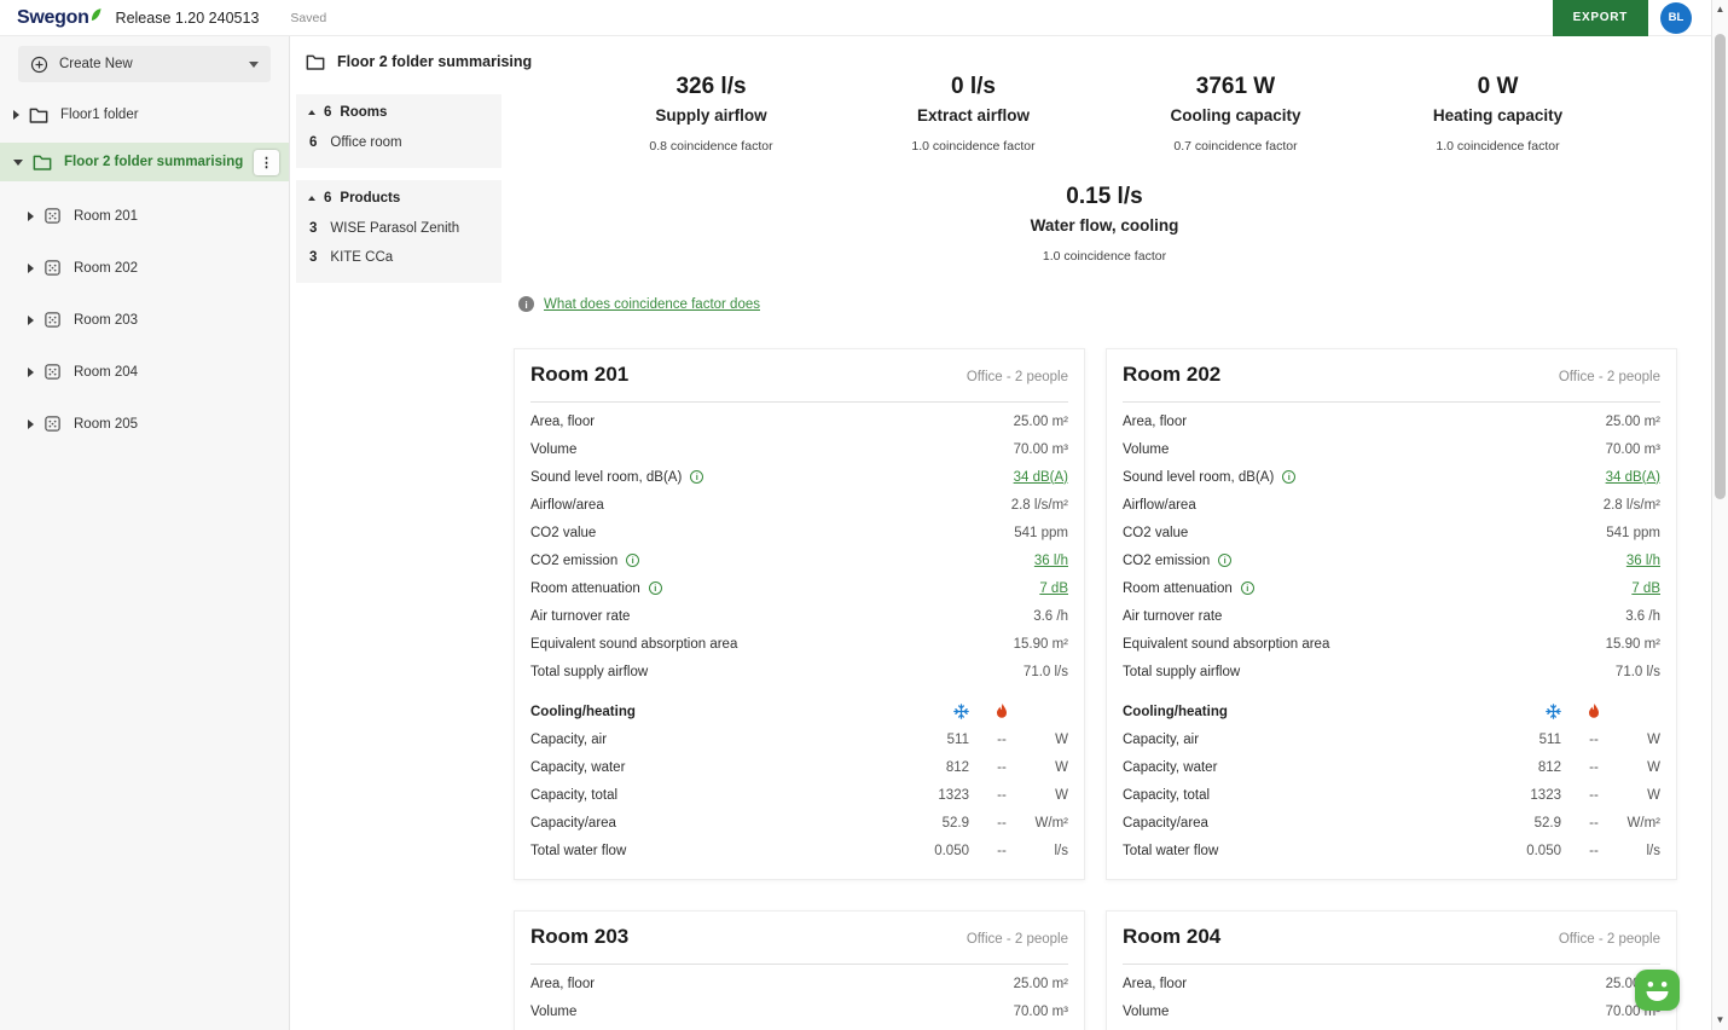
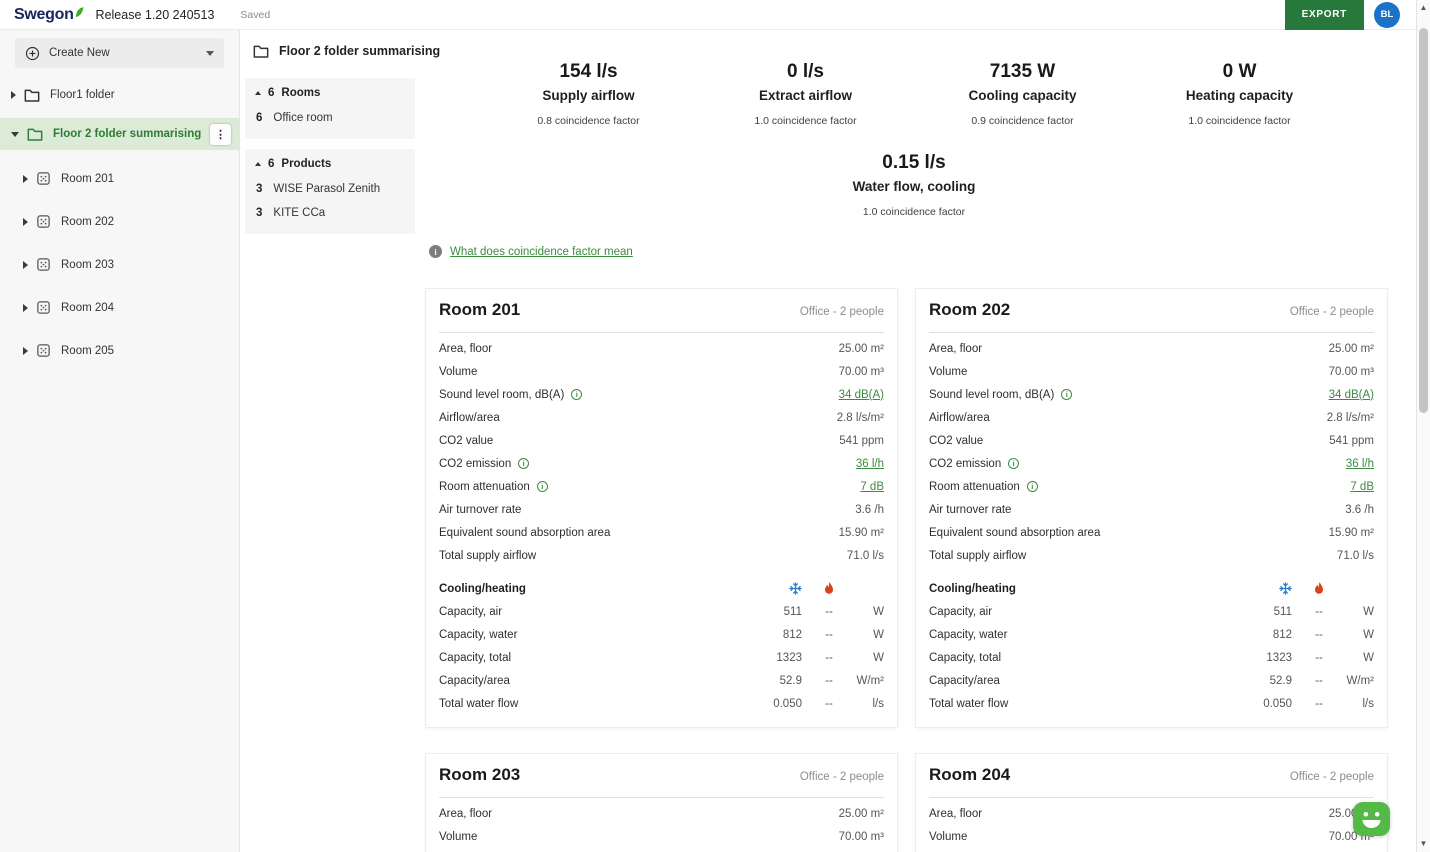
  Swegon
  Release 1.20 240513
  Saved
  EXPORT
  BL
  Create New
  Floor1 folder
  Floor 2 folder summarising
  ⋮
  Room 201
  Room 202
  Room 203
  Room 204
  Room 205
  Floor 2 folder summarising
  6
  Rooms
  6
  Office room
  6
  Products
  3
  WISE Parasol Zenith
  3
  KITE CCa
- 326 l/s
+ 154 l/s
  Supply airflow
  0.8 coincidence factor
  0 l/s
  Extract airflow
  1.0 coincidence factor
- 3761 W
+ 7135 W
  Cooling capacity
- 0.7 coincidence factor
+ 0.9 coincidence factor
  0 W
  Heating capacity
  1.0 coincidence factor
  0.15 l/s
  Water flow, cooling
  1.0 coincidence factor
  i
- What does coincidence factor does
+ What does coincidence factor mean
  Room 201
  Office - 2 people
  Area, floor
  25.00 m²
  Volume
  70.00 m³
  Sound level room, dB(A)
  i
  34 dB(A)
  Airflow/area
  2.8 l/s/m²
  CO2 value
  541 ppm
  CO2 emission
  i
  36 l/h
  Room attenuation
  i
  7 dB
  Air turnover rate
  3.6 /h
  Equivalent sound absorption area
  15.90 m²
  Total supply airflow
  71.0 l/s
  Cooling/heating
  Capacity, air
  511
  --
  W
  Capacity, water
  812
  --
  W
  Capacity, total
  1323
  --
  W
  Capacity/area
  52.9
  --
  W/m²
  Total water flow
  0.050
  --
  l/s
  Room 202
  Office - 2 people
  Area, floor
  25.00 m²
  Volume
  70.00 m³
  Sound level room, dB(A)
  i
  34 dB(A)
  Airflow/area
  2.8 l/s/m²
  CO2 value
  541 ppm
  CO2 emission
  i
  36 l/h
  Room attenuation
  i
  7 dB
  Air turnover rate
  3.6 /h
  Equivalent sound absorption area
  15.90 m²
  Total supply airflow
  71.0 l/s
  Cooling/heating
  Capacity, air
  511
  --
  W
  Capacity, water
  812
  --
  W
  Capacity, total
  1323
  --
  W
  Capacity/area
  52.9
  --
  W/m²
  Total water flow
  0.050
  --
  l/s
  Room 203
  Office - 2 people
  Area, floor
  25.00 m²
  Volume
  70.00 m³
  Room 204
  Office - 2 people
  Area, floor
  Volume
  70.00 m³
  ▲
  ▼
